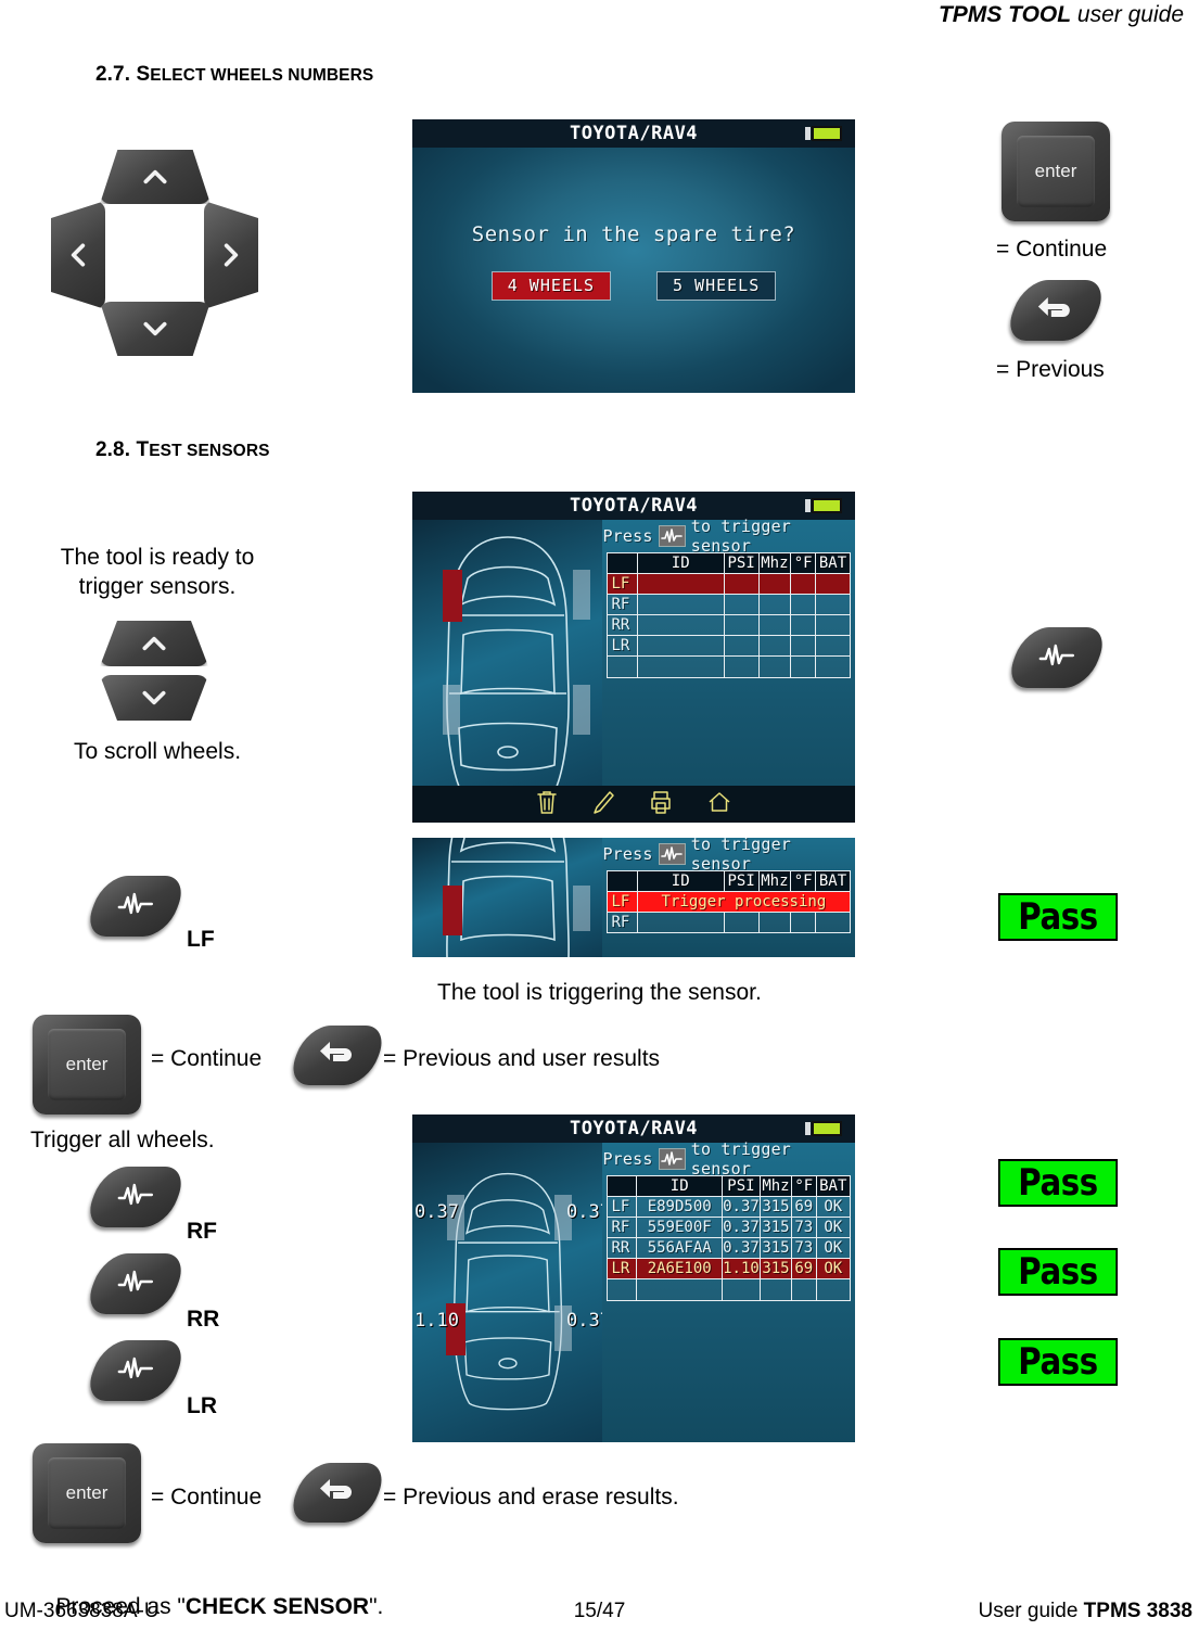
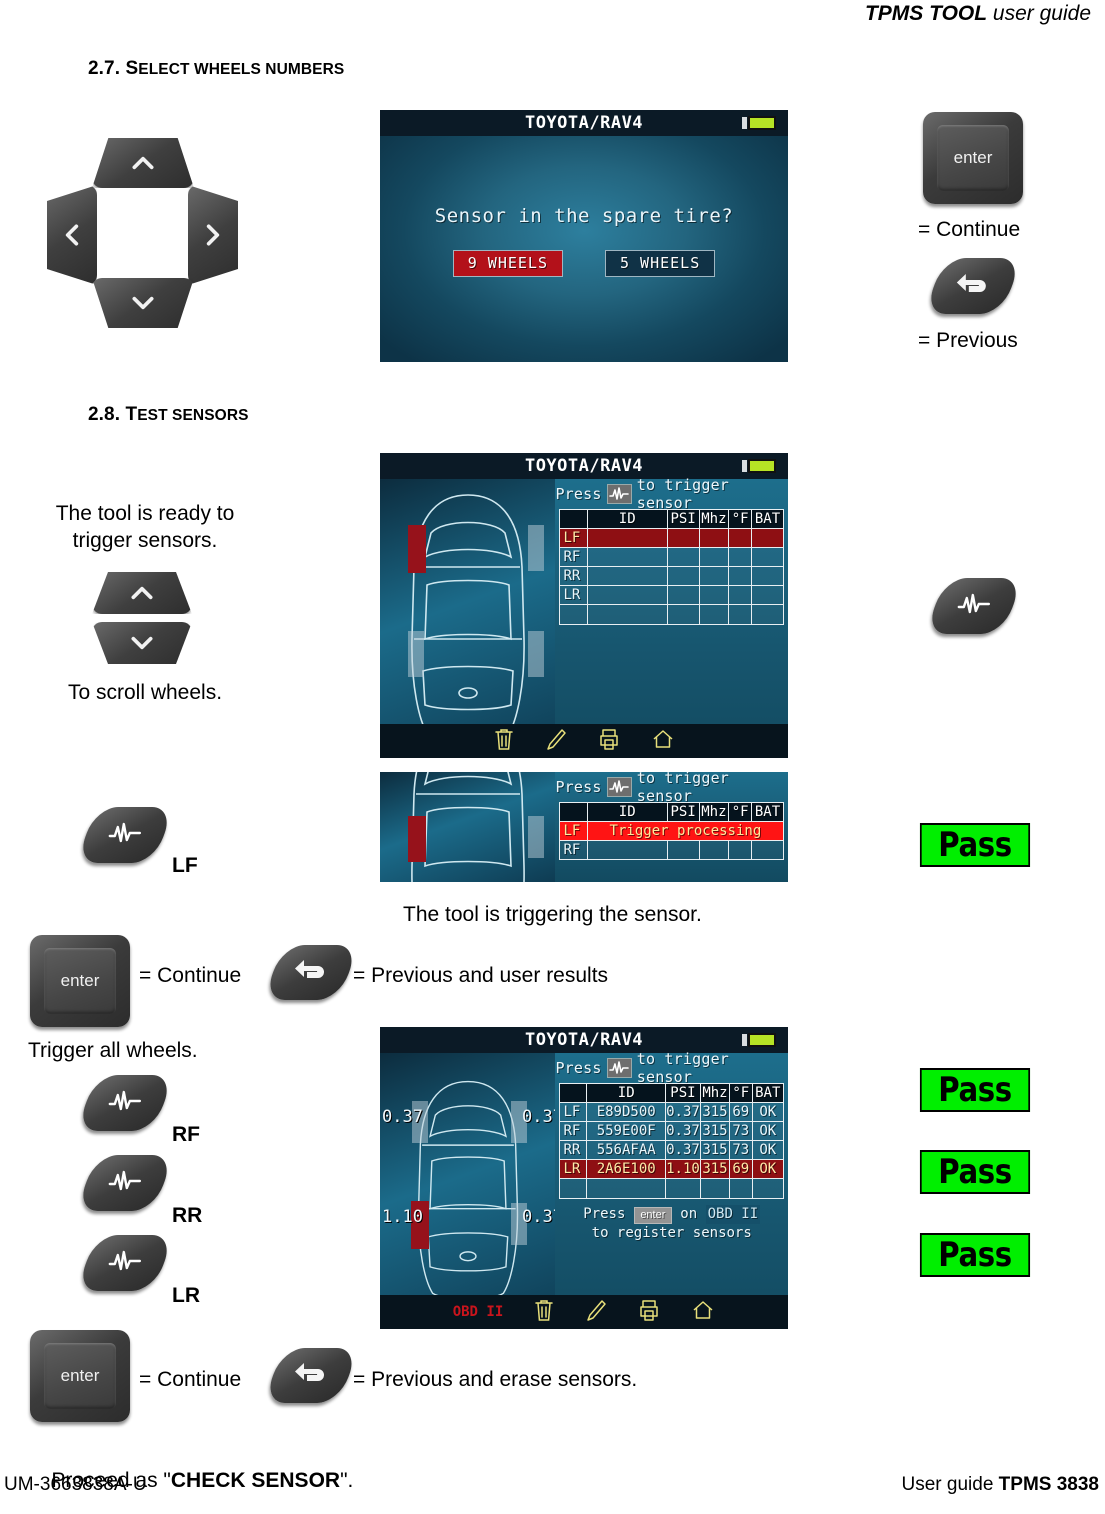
  TPMS TOOL user guide
  2.7. SELECT WHEELS NUMBERS
  TOYOTA/RAV4
  Sensor in the spare tire?
- 4 WHEELS
+ 9 WHEELS
  5 WHEELS
  enter
  = Continue
  = Previous
  2.8. TEST SENSORS
  The tool is ready to
  trigger sensors.
  To scroll wheels.
  TOYOTA/RAV4
  Press
  to trigger sensor
  	ID	PSI	Mhz	°F	BAT
  LF
  RF
  RR
  LR
  LF
  Press
  to trigger sensor
  	ID	PSI	Mhz	°F	BAT
  LF	Trigger processing
  RF
  Pass
  The tool is triggering the sensor.
  enter
  = Continue
  = Previous and user results
  Trigger all wheels.
  RF
  RR
  LR
  TOYOTA/RAV4
  0.37
  0.3
  1.10
  0.3
  Press
  to trigger sensor
  	ID	PSI	Mhz	°F	BAT
  LF	E89D500	0.37	315	69	OK
  RF	559E00F	0.37	315	73	OK
  RR	556AFAA	0.37	315	73	OK
  LR	2A6E100	1.10	315	69	OK
+ Press enter on OBD II
+ to register sensors
+ OBD II
  Pass
  Pass
  Pass
  enter
  = Continue
- = Previous and erase results.
+ = Previous and erase sensors.
  Proceed as "CHECK SENSOR".
  UM-3663838A-U
- 15/47
  User guide TPMS 3838
